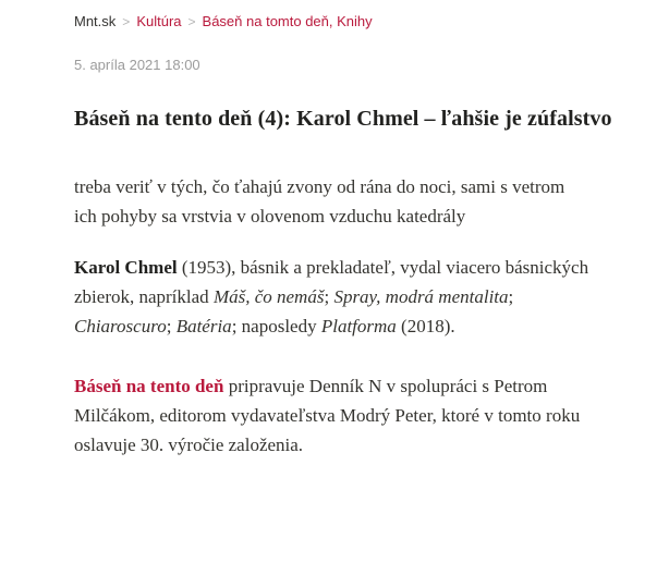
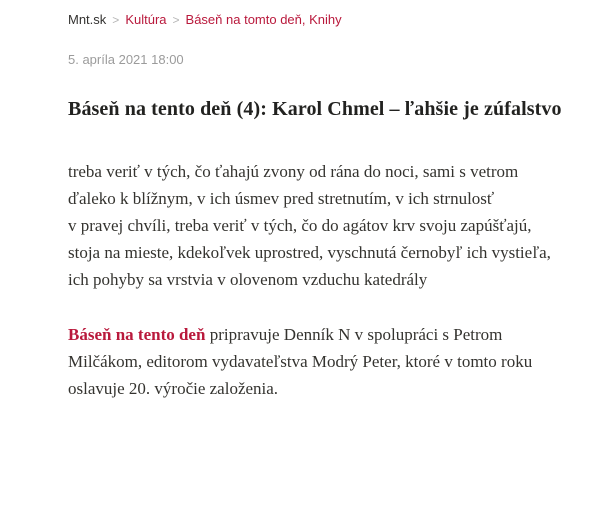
  Mnt.sk > Kultúra > Báseň na tomto deň, Knihy
  5. apríla 2021 18:00
  Báseň na tento deň (4): Karol Chmel – ľahšie je zúfalstvo
  treba veriť v tých, čo ťahajú zvony od rána do noci, sami s vetrom
+ ďaleko k blížnym, v ich úsmev pred stretnutím, v ich strnulosť
+ v pravej chvíli, treba veriť v tých, čo do agátov krv svoju zapúšťajú,
+ stoja na mieste, kdekoľvek uprostred, vyschnutá černobyľ ich vystieľa,
  ich pohyby sa vrstvia v olovenom vzduchu katedrály
- Karol Chmel (1953), básnik a prekladateľ, vydal viacero básnických zbierok, napríklad Máš, čo nemáš; Spray, modrá mentalita; Chiaroscuro; Batéria; naposledy Platforma (2018).
- Báseň na tento deň pripravuje Denník N v spolupráci s Petrom Milčákom, editorom vydavateľstva Modrý Peter, ktoré v tomto roku oslavuje 30. výročie založenia.
+ Báseň na tento deň pripravuje Denník N v spolupráci s Petrom Milčákom, editorom vydavateľstva Modrý Peter, ktoré v tomto roku oslavuje 20. výročie založenia.
